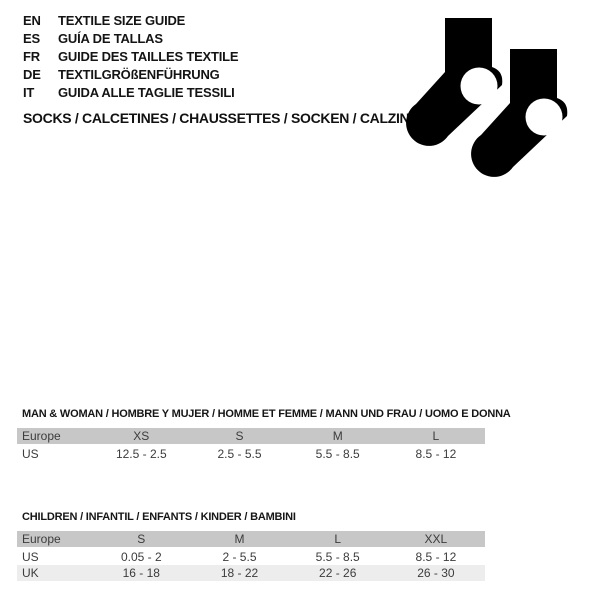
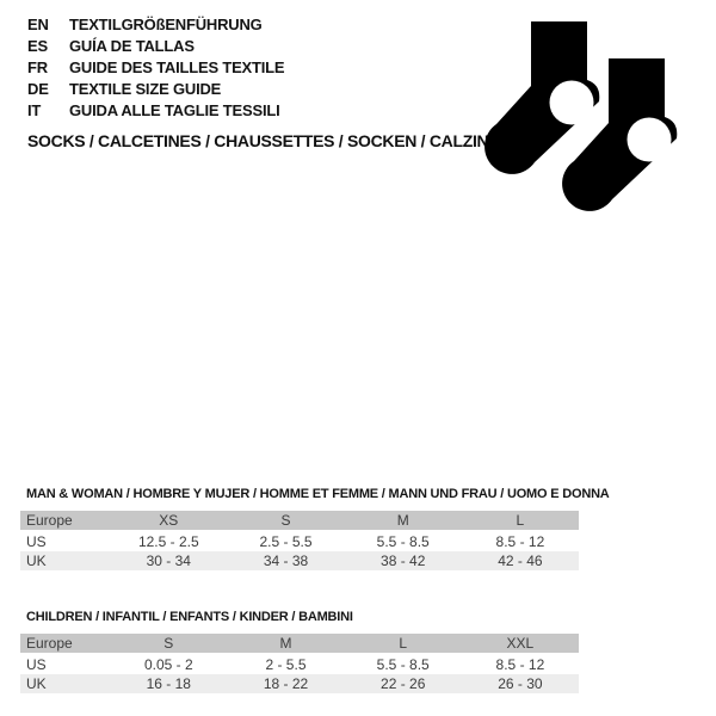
  EN
- TEXTILE SIZE GUIDE
+ TEXTILGRÖßENFÜHRUNG
  ES
  GUÍA DE TALLAS
  FR
  GUIDE DES TAILLES TEXTILE
  DE
- TEXTILGRÖßENFÜHRUNG
+ TEXTILE SIZE GUIDE
  IT
  GUIDA ALLE TAGLIE TESSILI
  SOCKS / CALCETINES / CHAUSSETTES / SOCKEN / CALZIN
  MAN & WOMAN / HOMBRE Y MUJER / HOMME ET FEMME / MANN UND FRAU / UOMO E DONNA
  Europe	XS	S	M	L
  US	12.5 - 2.5	2.5 - 5.5	5.5 - 8.5	8.5 - 12
+ UK	30 - 34	34 - 38	38 - 42	42 - 46
  CHILDREN / INFANTIL / ENFANTS / KINDER / BAMBINI
  Europe	S	M	L	XXL
  US	0.05 - 2	2 - 5.5	5.5 - 8.5	8.5 - 12
  UK	16 - 18	18 - 22	22 - 26	26 - 30
